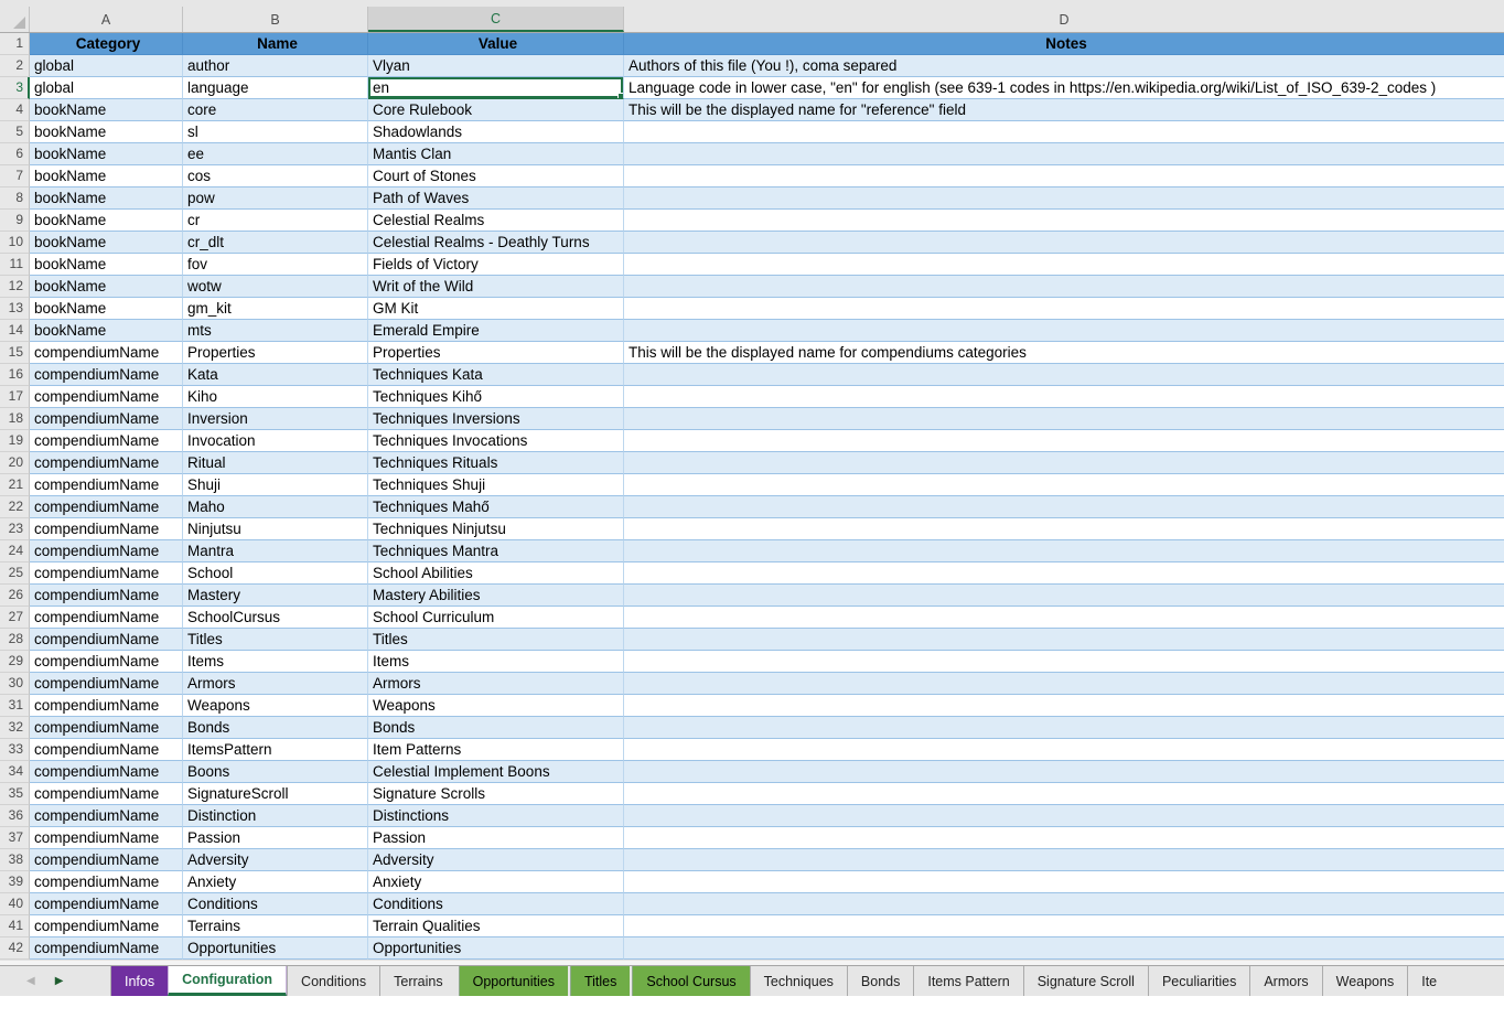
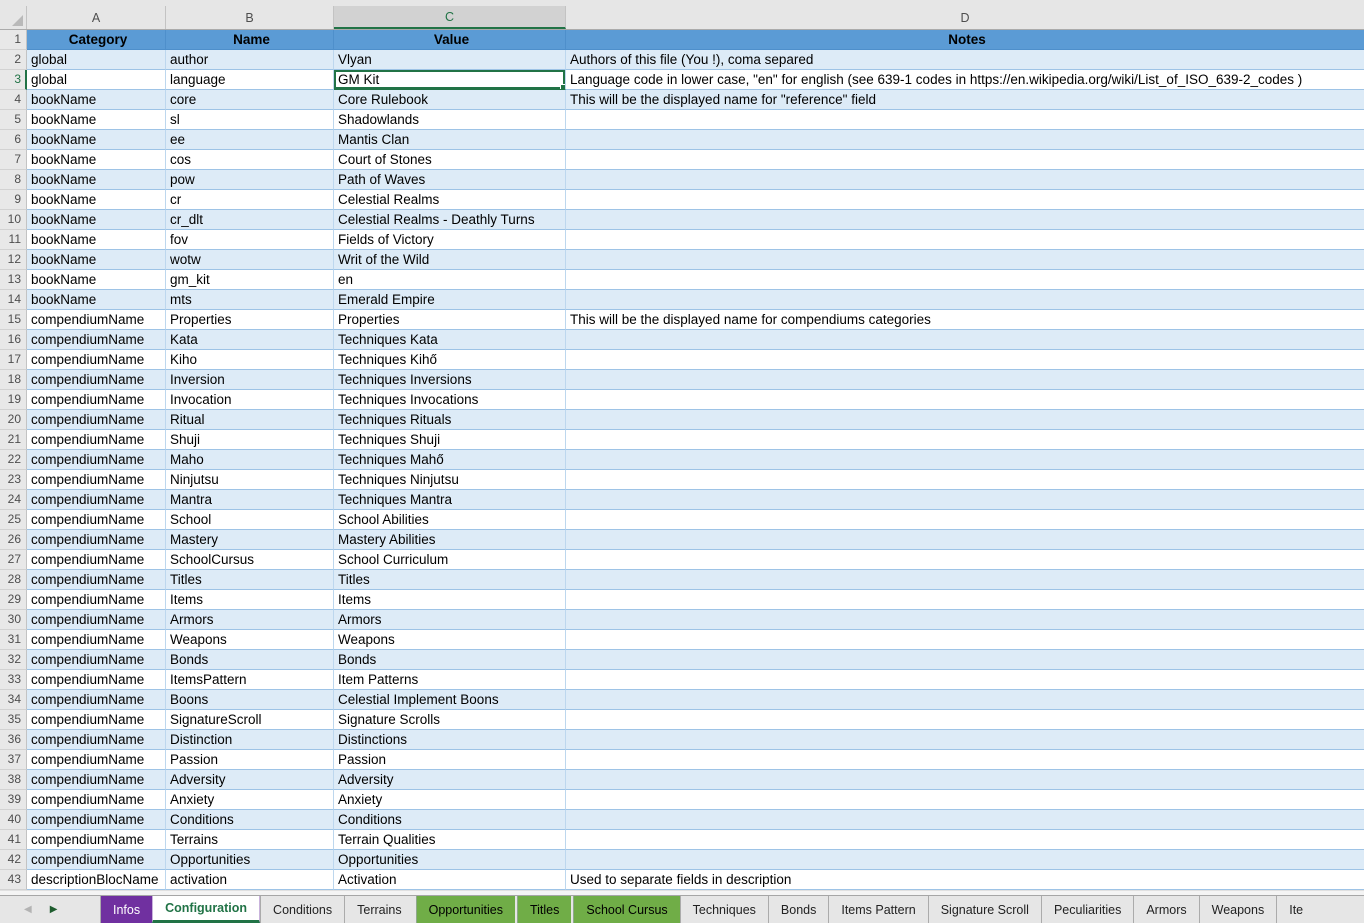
  A
  B
  C
  D
  1
  Category
  Name
  Value
  Notes
  2
  global
  author
  Vlyan
  Authors of this file (You !), coma separed
  3
  global
  language
- en
+ GM Kit
  Language code in lower case, "en" for english (see 639-1 codes in https://en.wikipedia.org/wiki/List_of_ISO_639-2_codes )
  4
  bookName
  core
  Core Rulebook
  This will be the displayed name for "reference" field
  5
  bookName
  sl
  Shadowlands
  6
  bookName
  ee
  Mantis Clan
  7
  bookName
  cos
  Court of Stones
  8
  bookName
  pow
  Path of Waves
  9
  bookName
  cr
  Celestial Realms
  10
  bookName
  cr_dlt
  Celestial Realms - Deathly Turns
  11
  bookName
  fov
  Fields of Victory
  12
  bookName
  wotw
  Writ of the Wild
  13
  bookName
  gm_kit
- GM Kit
+ en
  14
  bookName
  mts
  Emerald Empire
  15
  compendiumName
  Properties
  Properties
  This will be the displayed name for compendiums categories
  16
  compendiumName
  Kata
  Techniques Kata
  17
  compendiumName
  Kiho
  Techniques Kihő
  18
  compendiumName
  Inversion
  Techniques Inversions
  19
  compendiumName
  Invocation
  Techniques Invocations
  20
  compendiumName
  Ritual
  Techniques Rituals
  21
  compendiumName
  Shuji
  Techniques Shuji
  22
  compendiumName
  Maho
  Techniques Mahő
  23
  compendiumName
  Ninjutsu
  Techniques Ninjutsu
  24
  compendiumName
  Mantra
  Techniques Mantra
  25
  compendiumName
  School
  School Abilities
  26
  compendiumName
  Mastery
  Mastery Abilities
  27
  compendiumName
  SchoolCursus
  School Curriculum
  28
  compendiumName
  Titles
  Titles
  29
  compendiumName
  Items
  Items
  30
  compendiumName
  Armors
  Armors
  31
  compendiumName
  Weapons
  Weapons
  32
  compendiumName
  Bonds
  Bonds
  33
  compendiumName
  ItemsPattern
  Item Patterns
  34
  compendiumName
  Boons
  Celestial Implement Boons
  35
  compendiumName
  SignatureScroll
  Signature Scrolls
  36
  compendiumName
  Distinction
  Distinctions
  37
  compendiumName
  Passion
  Passion
  38
  compendiumName
  Adversity
  Adversity
  39
  compendiumName
  Anxiety
  Anxiety
  40
  compendiumName
  Conditions
  Conditions
  41
  compendiumName
  Terrains
  Terrain Qualities
  42
  compendiumName
  Opportunities
  Opportunities
+ 43
+ descriptionBlocName
+ activation
+ Activation
+ Used to separate fields in description
  ◀
  ▶
  Infos
  Configuration
  Conditions
  Terrains
  Opportunities
  Titles
  School Cursus
  Techniques
  Bonds
  Items Pattern
  Signature Scroll
  Peculiarities
  Armors
  Weapons
  Ite
